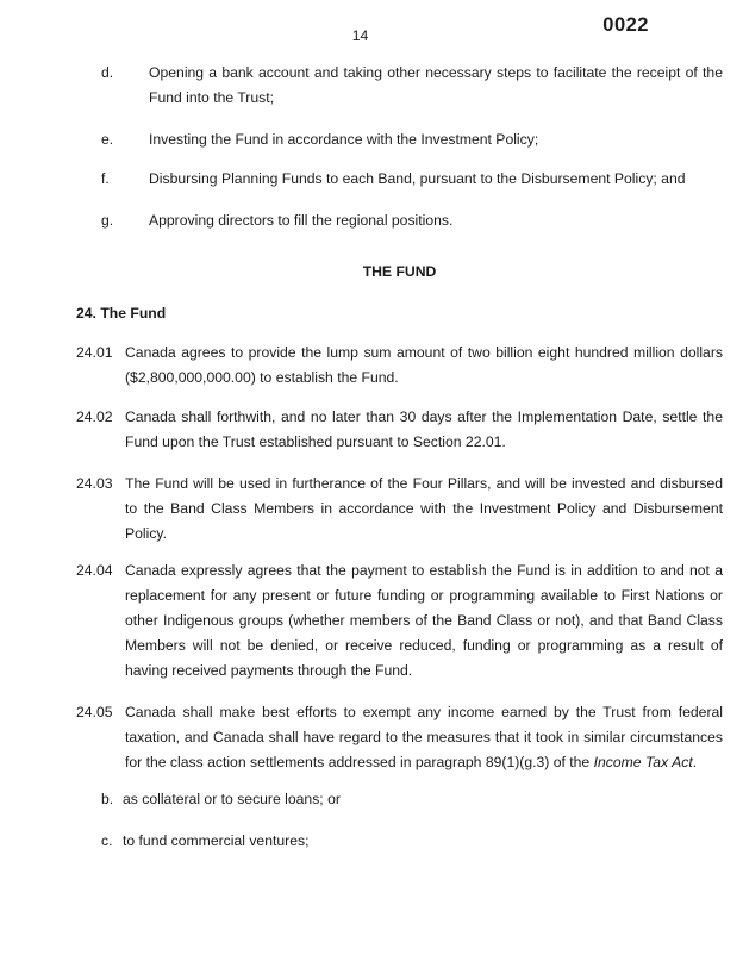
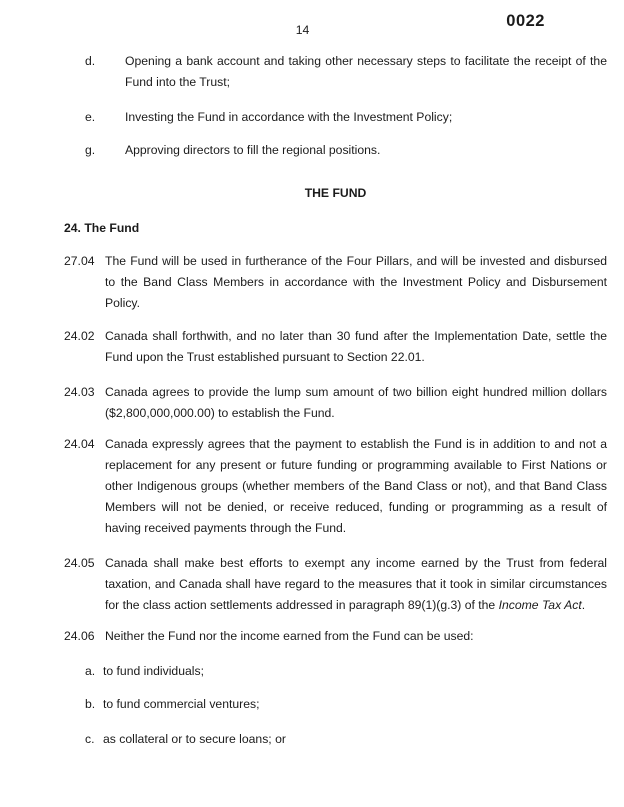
  14
  0022
  d.
  Opening a bank account and taking other necessary steps to facilitate the receipt of the Fund into the Trust;
  e.
  Investing the Fund in accordance with the Investment Policy;
- f.
- Disbursing Planning Funds to each Band, pursuant to the Disbursement Policy; and
  g.
  Approving directors to fill the regional positions.
  THE FUND
  24. The Fund
- 24.01
+ 27.04
- Canada agrees to provide the lump sum amount of two billion eight hundred million dollars ($2,800,000,000.00) to establish the Fund.
+ The Fund will be used in furtherance of the Four Pillars, and will be invested and disbursed to the Band Class Members in accordance with the Investment Policy and Disbursement Policy.
  24.02
- Canada shall forthwith, and no later than 30 days after the Implementation Date, settle the Fund upon the Trust established pursuant to Section 22.01.
+ Canada shall forthwith, and no later than 30 fund after the Implementation Date, settle the Fund upon the Trust established pursuant to Section 22.01.
  24.03
- The Fund will be used in furtherance of the Four Pillars, and will be invested and disbursed to the Band Class Members in accordance with the Investment Policy and Disbursement Policy.
+ Canada agrees to provide the lump sum amount of two billion eight hundred million dollars ($2,800,000,000.00) to establish the Fund.
  24.04
  Canada expressly agrees that the payment to establish the Fund is in addition to and not a replacement for any present or future funding or programming available to First Nations or other Indigenous groups (whether members of the Band Class or not), and that Band Class Members will not be denied, or receive reduced, funding or programming as a result of having received payments through the Fund.
  24.05
  Canada shall make best efforts to exempt any income earned by the Trust from federal taxation, and Canada shall have regard to the measures that it took in similar circumstances for the class action settlements addressed in paragraph 89(1)(g.3) of the Income Tax Act.
+ 24.06
+ Neither the Fund nor the income earned from the Fund can be used:
+ a.
+ to fund individuals;
  b.
- as collateral or to secure loans; or
+ to fund commercial ventures;
  c.
- to fund commercial ventures;
+ as collateral or to secure loans; or
